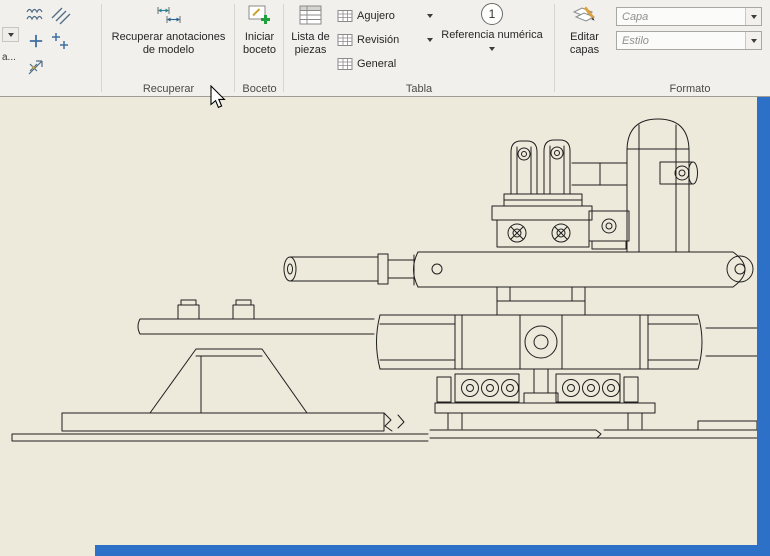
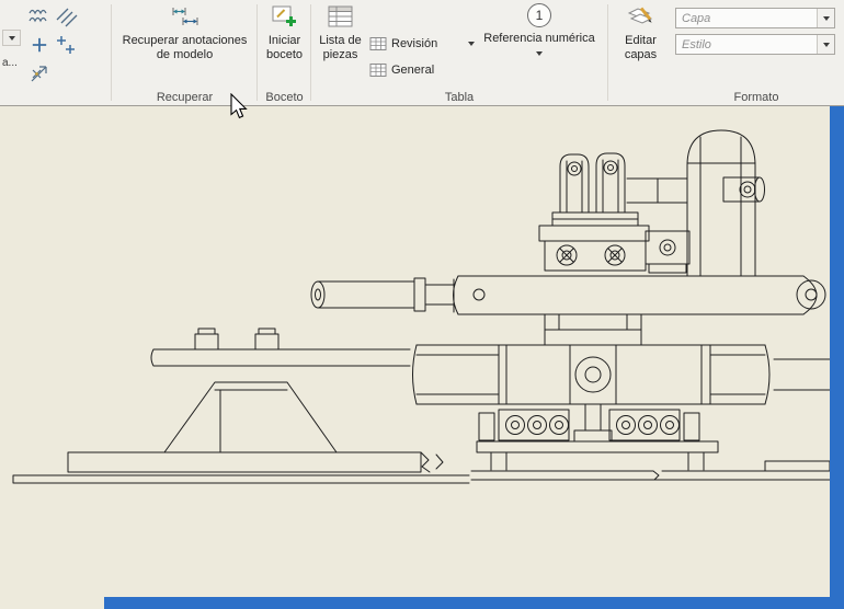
  a...
  Recuperar anotaciones de modelo
  Recuperar
  Iniciar boceto
  Boceto
  Lista de piezas
- Agujero
  Revisión
  General
  1
  Referencia numérica
  Tabla
  Editar capas
  Capa
  Estilo
  Formato
